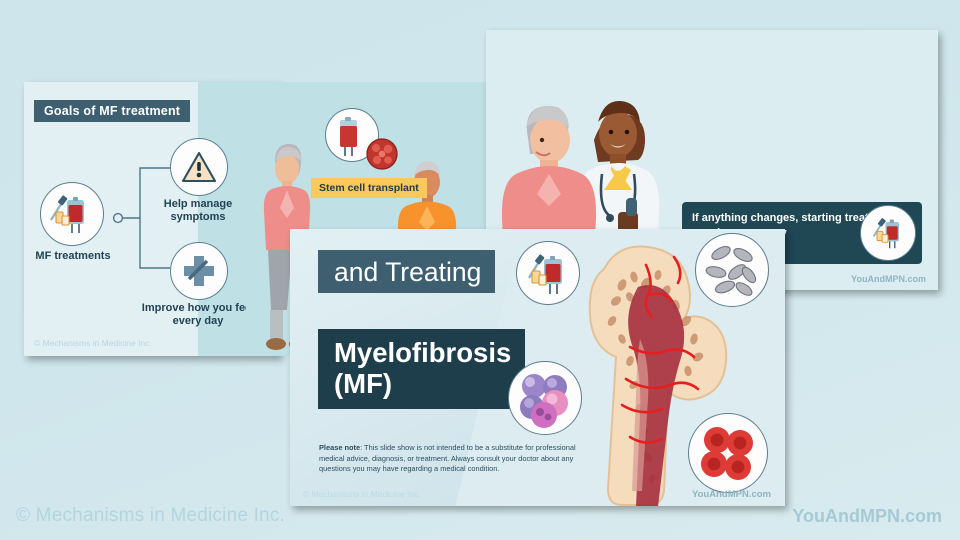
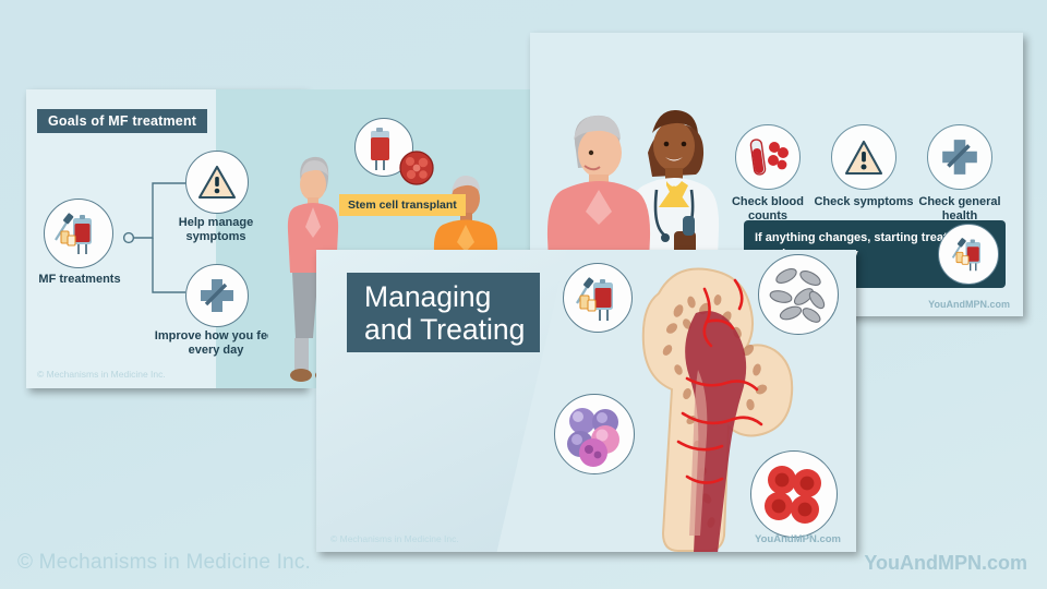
  Goals of MF treatment
  MF treatments
  Help manage symptoms
  Improve how you fe every day
  © Mechanisms in Medicine Inc.
  Stem cell transplant
+ Check blood counts
+ Check symptoms
+ Check general health
  YouAndMPN.com
+ Managing
  and Treating
- Myelofibrosis
- (MF)
- Please note: This slide show is not intended to be a substitute for professional medical advice, diagnosis, or treatment. Always consult your doctor about any questions you may have regarding a medical condition.
  © Mechanisms in Medicine Inc.
  YouAndMPN.com
  © Mechanisms in Medicine Inc.
  YouAndMPN.com
